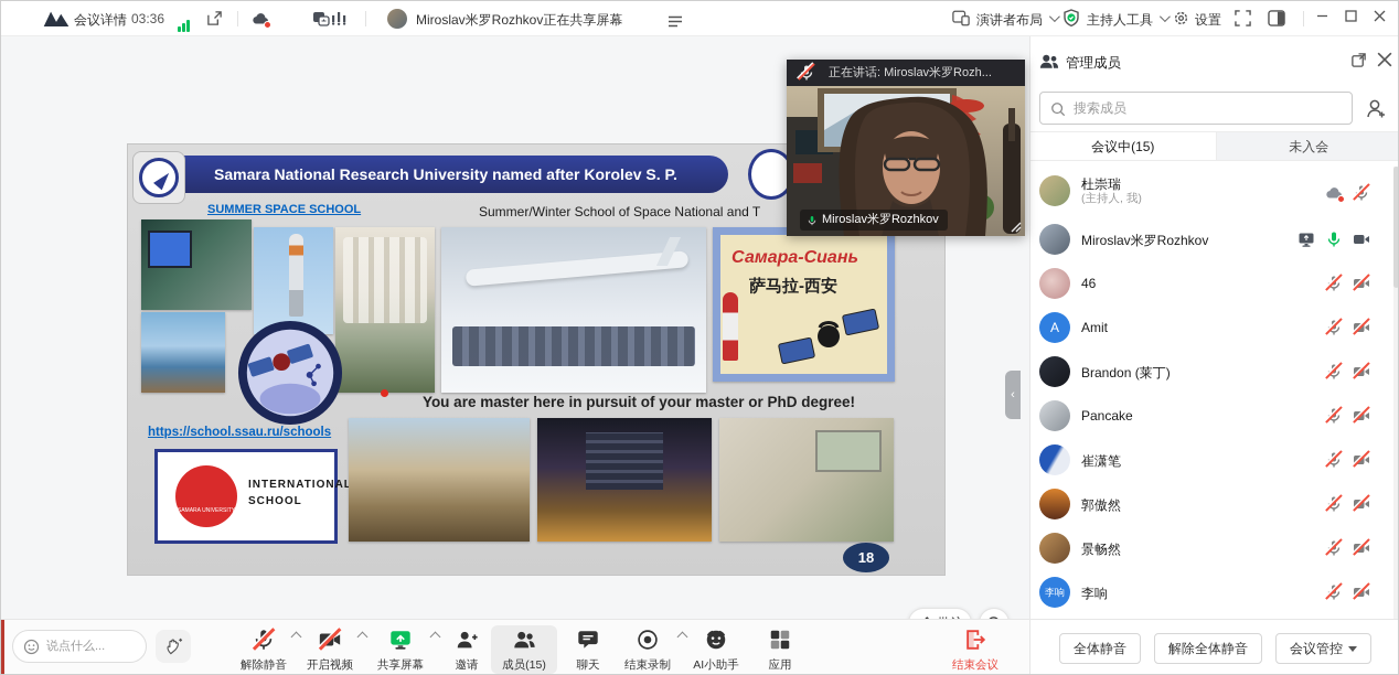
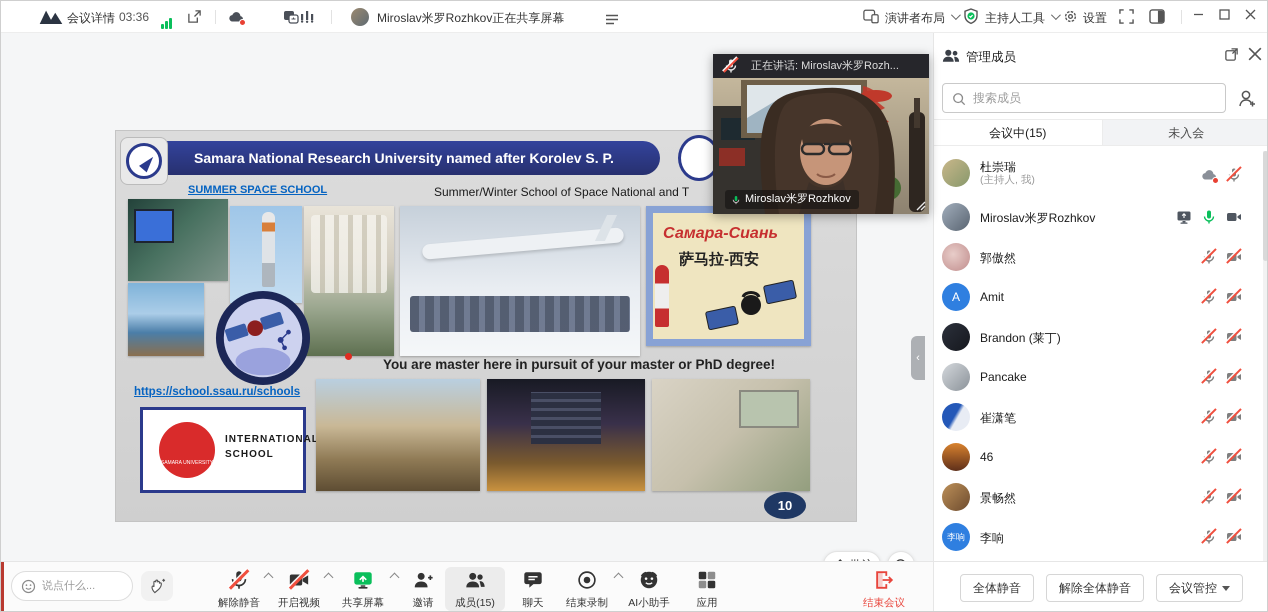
  会议详情
  03:36
  Miroslav米罗Rozhkov正在共享屏幕
  演讲者布局
  主持人工具
  设置
  Samara National Research University named after Korolev S. P.
  SUMMER SPACE SCHOOL
  Summer/Winter School of Space National and T
  Самара-Сиань
  萨马拉-西安
  You are master here in pursuit of your master or PhD degree!
  https://school.ssau.ru/schools
  INTERNATIONA
  SCHOOL
- 18
+ 10
  ‹
  正在讲话: Miroslav米罗Rozh...
  Miroslav米罗Rozhkov
  管理成员
  搜索成员
  会议中(15)
  未入会
  杜崇瑞
  (主持人, 我)
  Miroslav米罗Rozhkov
- 46
+ 郭傲然
  A
  Amit
  Brandon (莱丁)
  Pancake
  崔潇笔
- 郭傲然
+ 46
  景畅然
  李响
  李响
  全体静音
  解除全体静音
  会议管控
  说点什么...
  解除静音
  开启视频
  共享屏幕
  邀请
  成员(15)
  聊天
  结束录制
  AI小助手
  应用
  结束会议
